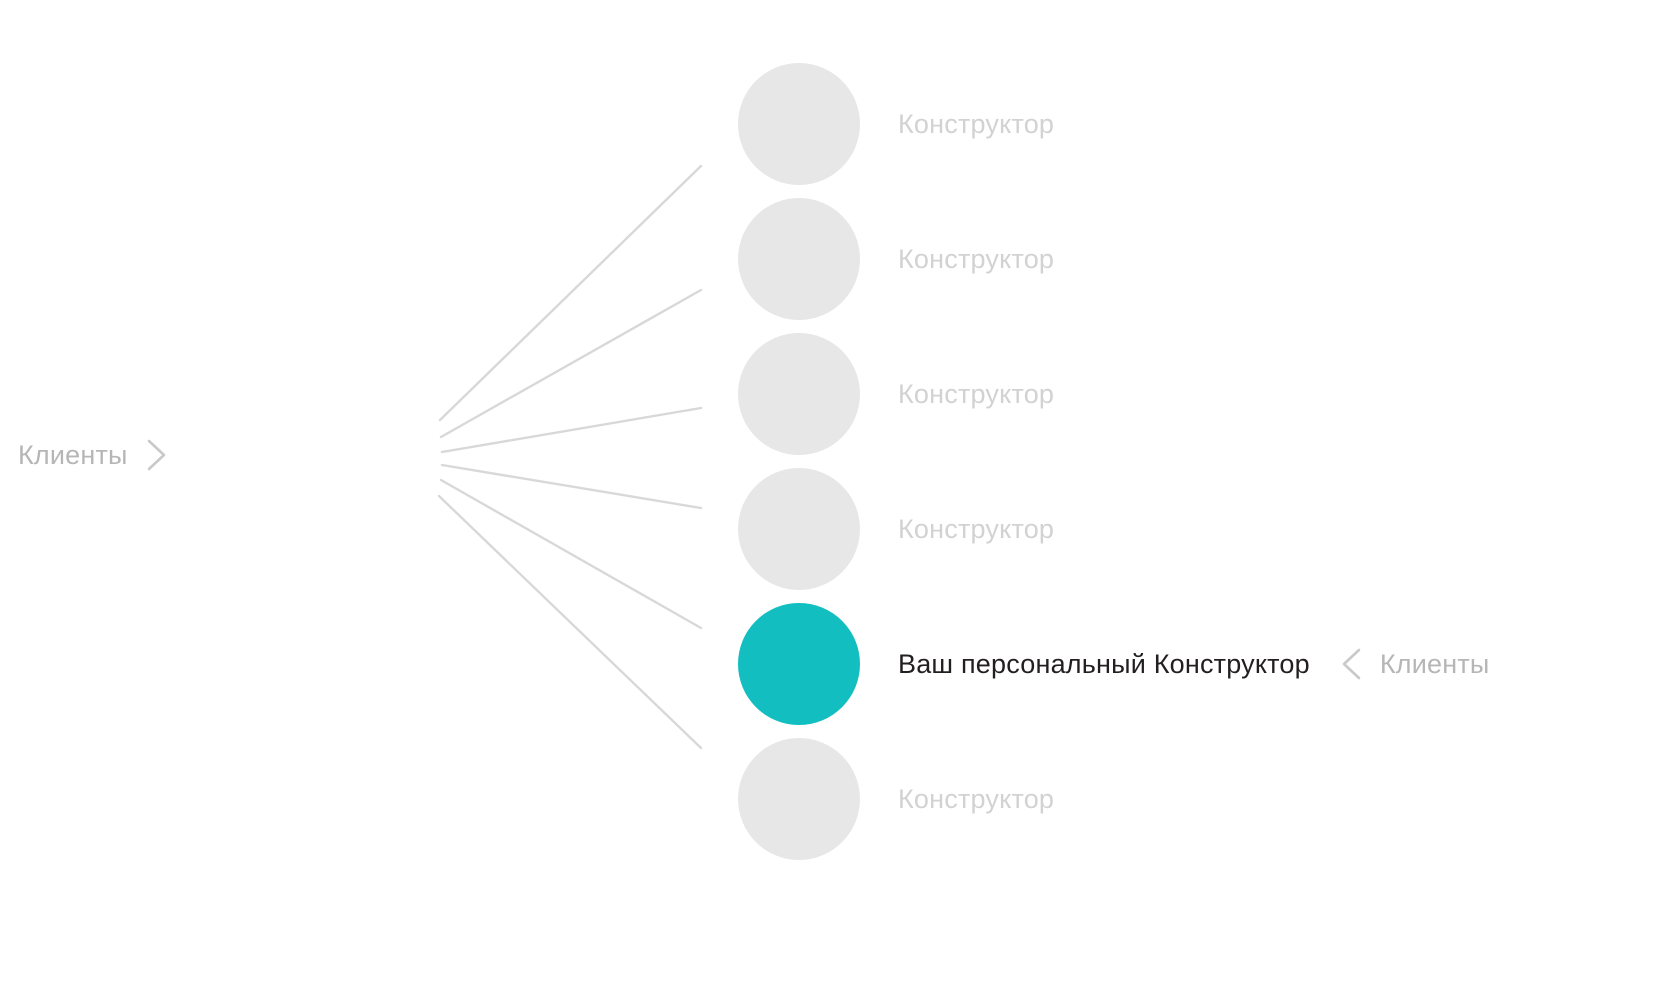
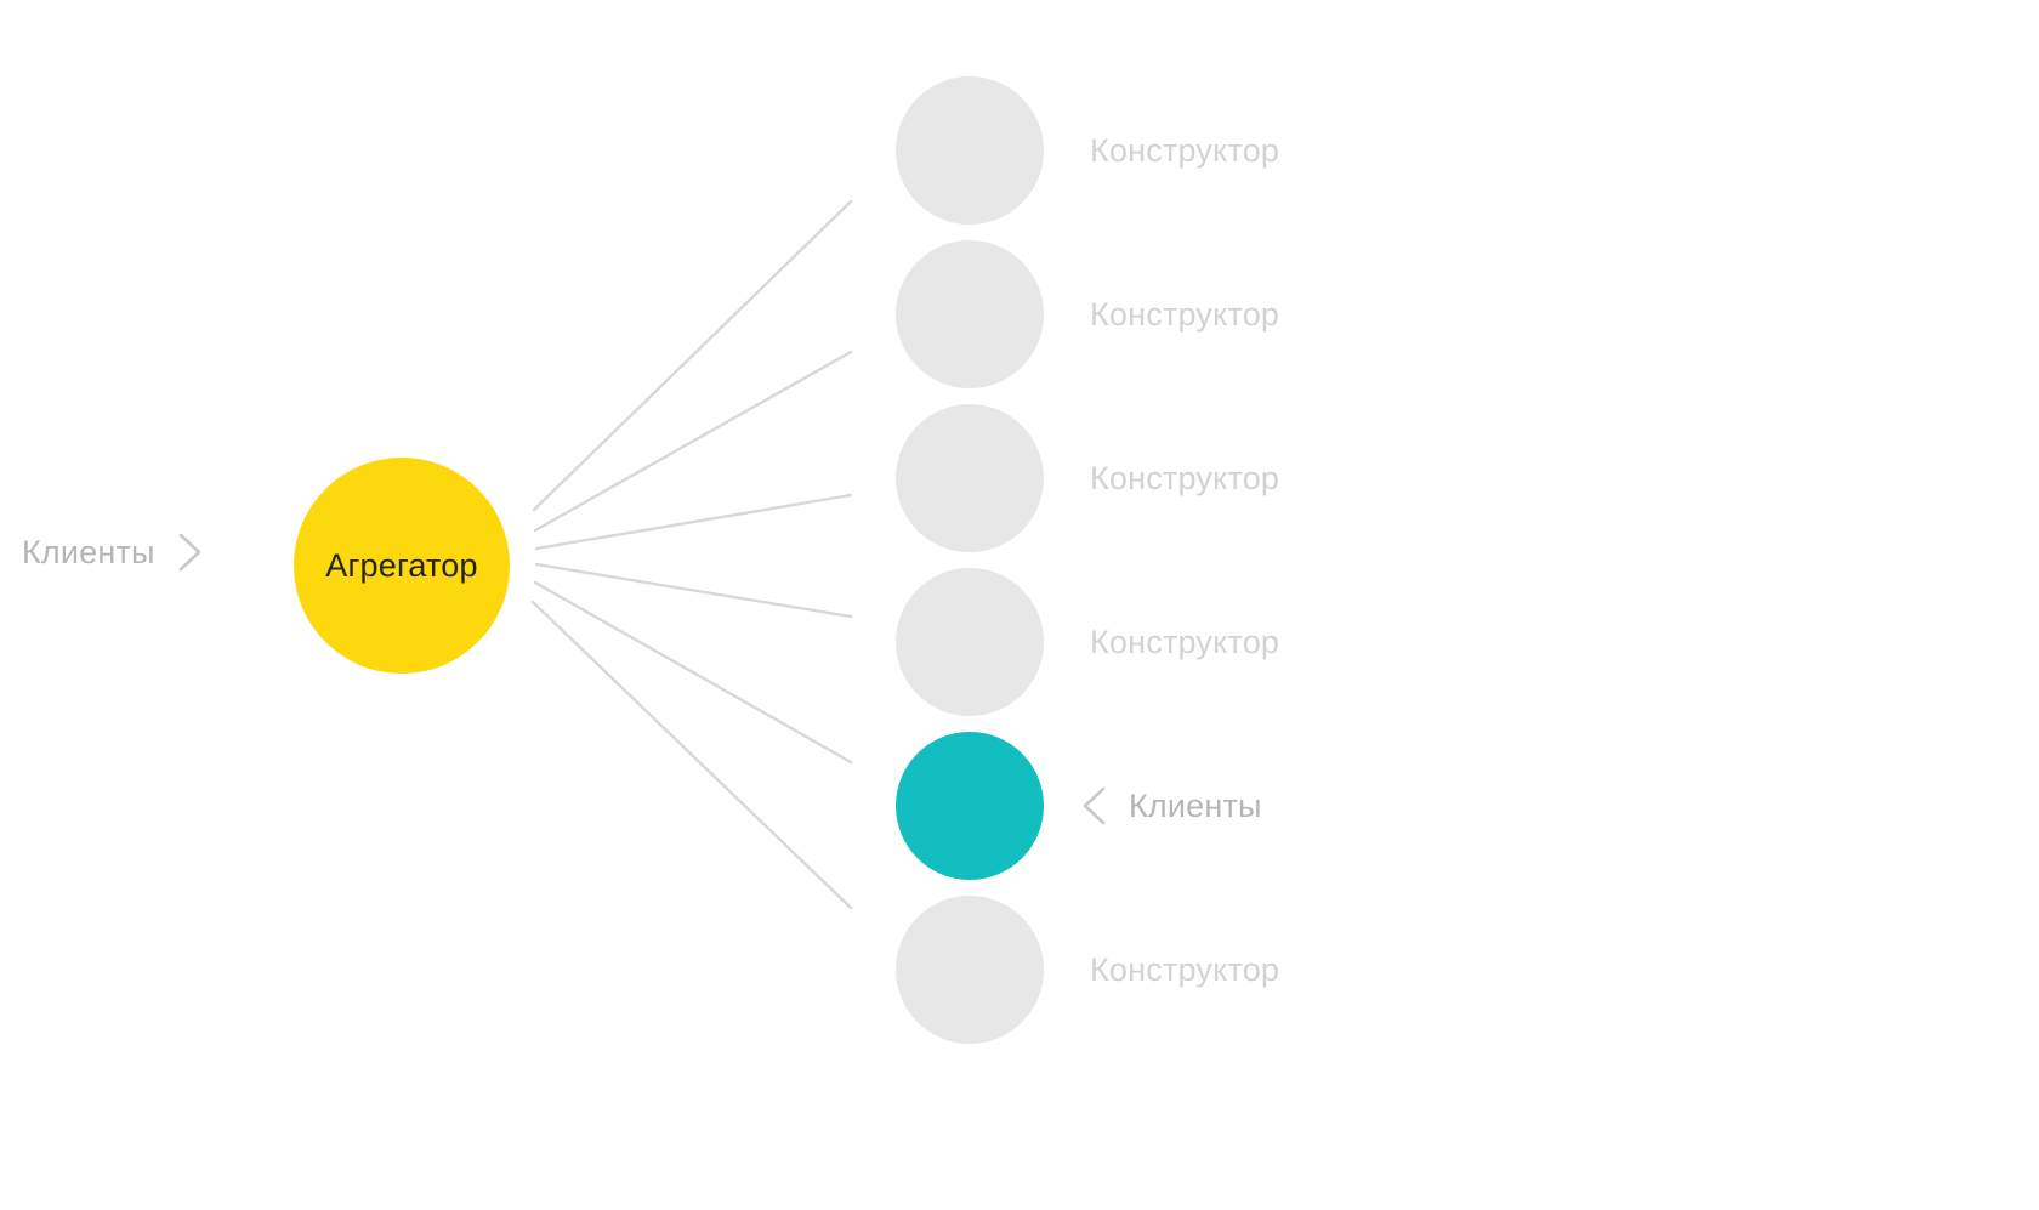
  Клиенты
+ Агрегатор
  Конструктор
  Конструктор
  Конструктор
  Конструктор
- Ваш персональный Конструктор
  Клиенты
  Конструктор
